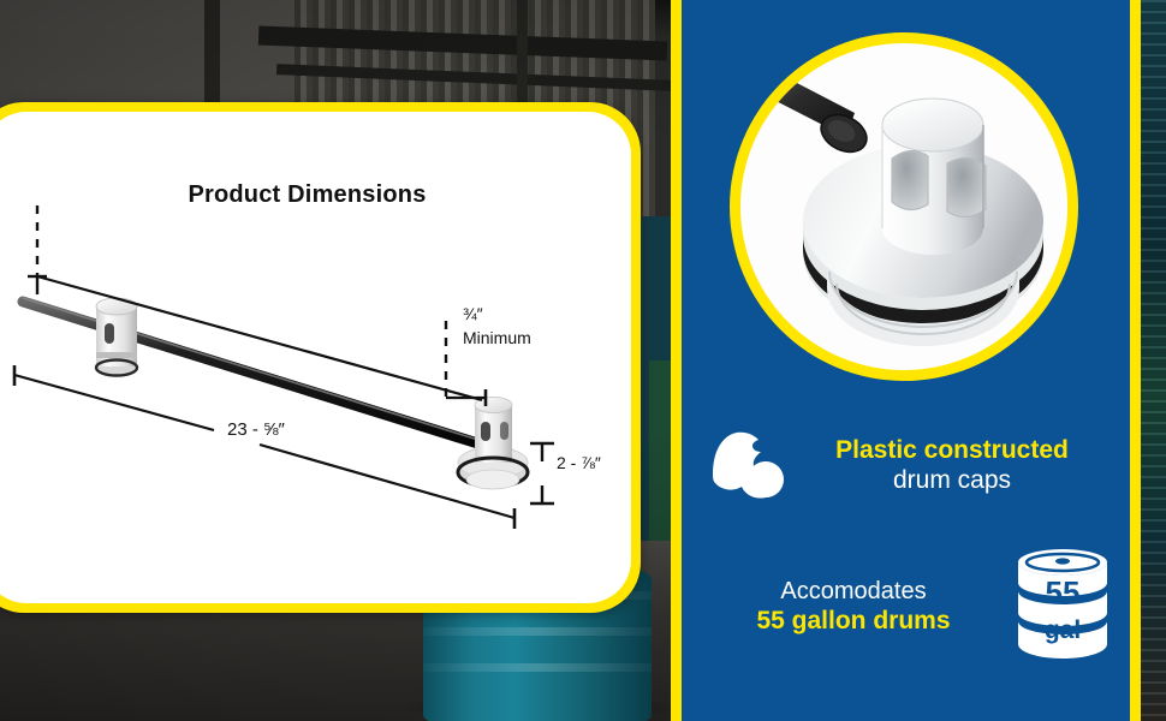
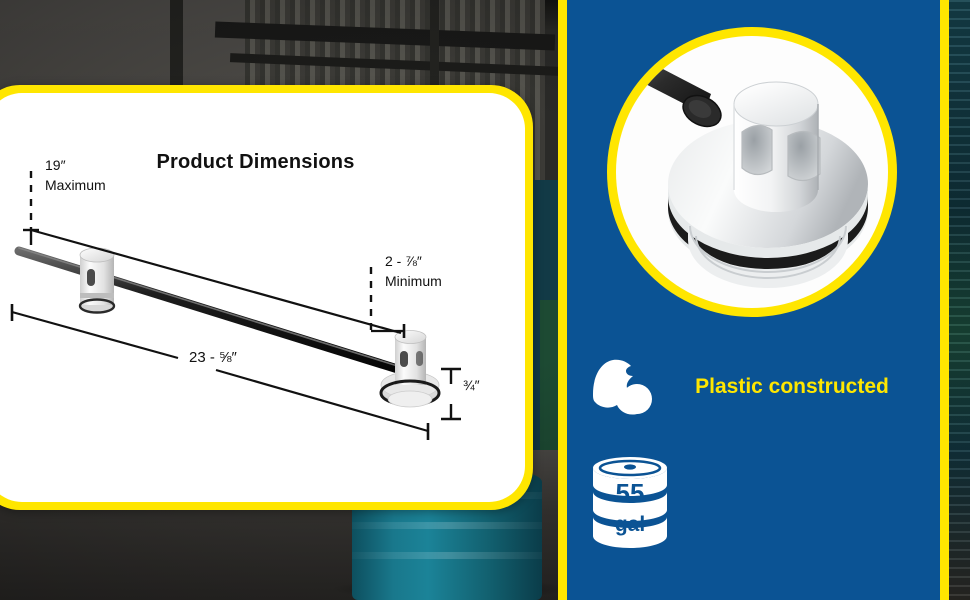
  Product Dimensions
+ 19″
+ Maximum
- ¾″
+ 2 - ⅞″
  Minimum
  23 - ⅝″
- 2 - ⅞″
+ ¾″
  Plastic constructed
- drum caps
- Accomodates
- 55 gallon drums
  55
  gal
